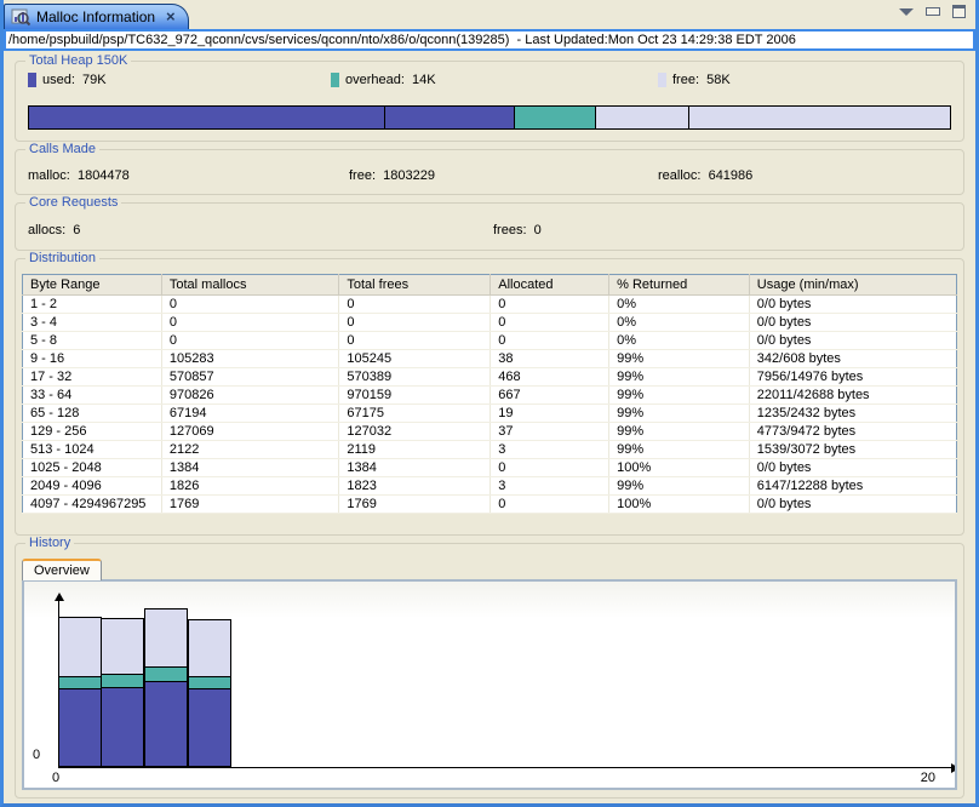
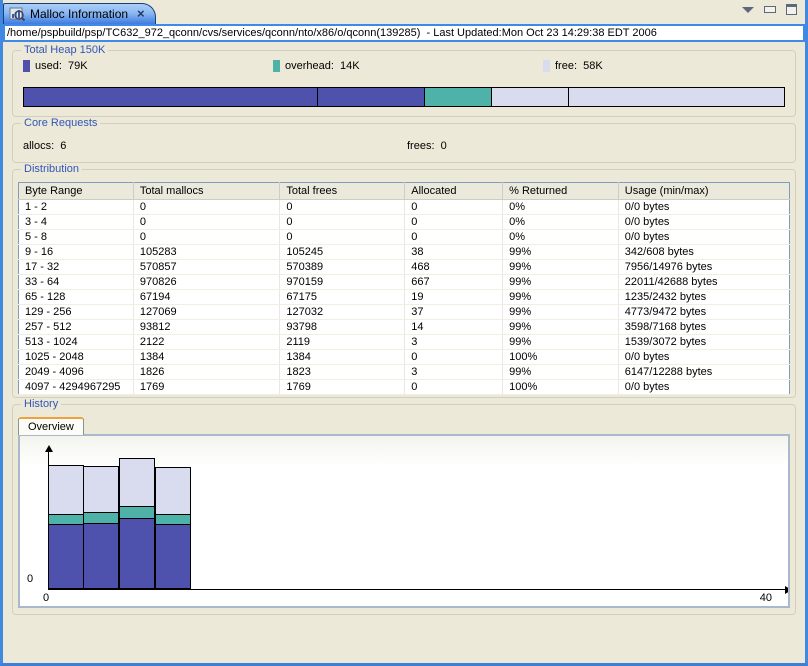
  Malloc Information
  ×
  /home/pspbuild/psp/TC632_972_qconn/cvs/services/qconn/nto/x86/o/qconn(139285) - Last Updated:Mon Oct 23 14:29:38 EDT 2006
  Total Heap 150K
  used: 79K
  overhead: 14K
  free: 58K
- Calls Made
- malloc: 1804478
- free: 1803229
- realloc: 641986
  Core Requests
  allocs: 6
  frees: 0
  Distribution
  Byte Range	Total mallocs	Total frees	Allocated	% Returned	Usage (min/max)
  1 - 2	0	0	0	0%	0/0 bytes
  3 - 4	0	0	0	0%	0/0 bytes
  5 - 8	0	0	0	0%	0/0 bytes
  9 - 16	105283	105245	38	99%	342/608 bytes
  17 - 32	570857	570389	468	99%	7956/14976 bytes
  33 - 64	970826	970159	667	99%	22011/42688 bytes
  65 - 128	67194	67175	19	99%	1235/2432 bytes
  129 - 256	127069	127032	37	99%	4773/9472 bytes
+ 257 - 512	93812	93798	14	99%	3598/7168 bytes
  513 - 1024	2122	2119	3	99%	1539/3072 bytes
  1025 - 2048	1384	1384	0	100%	0/0 bytes
  2049 - 4096	1826	1823	3	99%	6147/12288 bytes
  4097 - 4294967295	1769	1769	0	100%	0/0 bytes
  History
  Overview
  0
  0
- 20
+ 40
